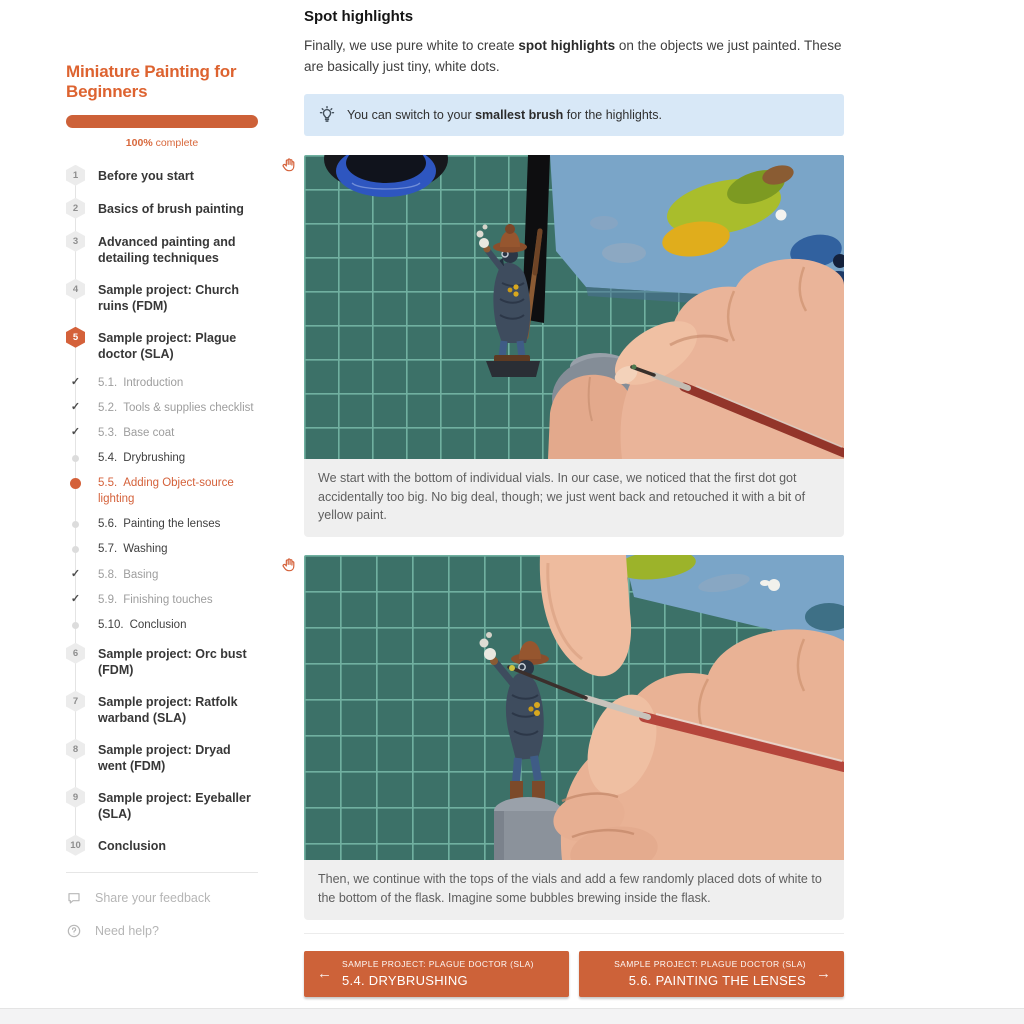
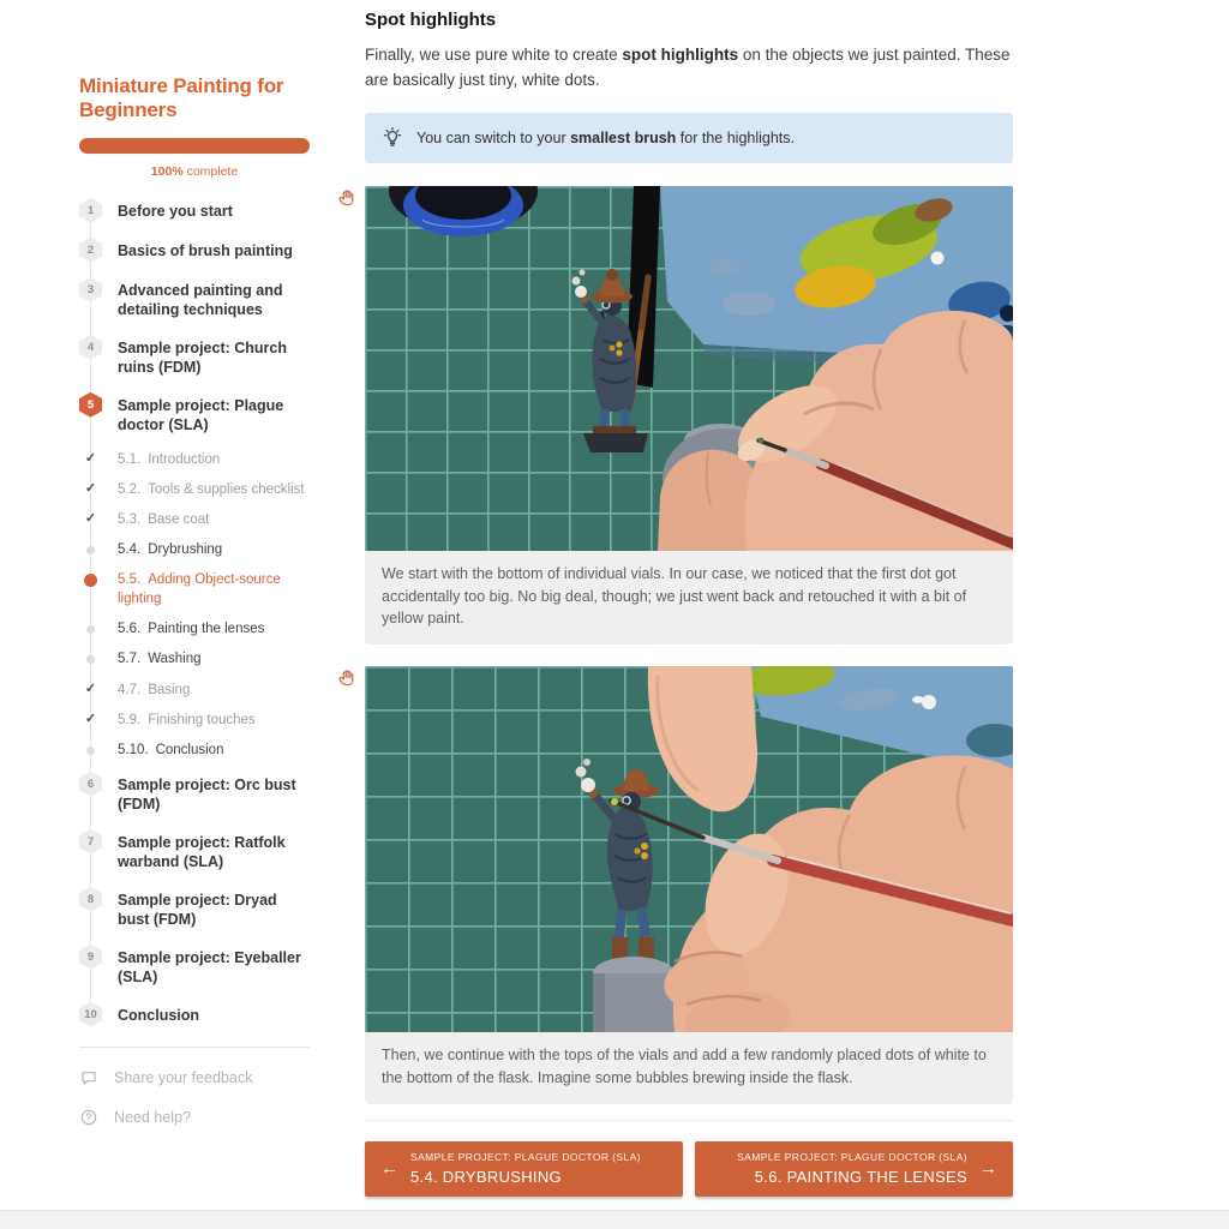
  Miniature Painting for Beginners
  100% complete
  1
  Before you start
  2
  Basics of brush painting
  3
  Advanced painting and detailing techniques
  4
  Sample project: Church ruins (FDM)
  5
  Sample project: Plague doctor (SLA)
  ✓
  5.1. Introduction
  ✓
  5.2. Tools & supplies checklist
  ✓
  5.3. Base coat
  5.4. Drybrushing
  5.5. Adding Object-source lighting
  5.6. Painting the lenses
  5.7. Washing
  ✓
- 5.8. Basing
+ 4.7. Basing
  ✓
  5.9. Finishing touches
  5.10. Conclusion
  6
  Sample project: Orc bust (FDM)
  7
  Sample project: Ratfolk warband (SLA)
  8
- Sample project: Dryad went (FDM)
+ Sample project: Dryad bust (FDM)
  9
  Sample project: Eyeballer (SLA)
  10
  Conclusion
  Share your feedback
  Need help?
  Spot highlights
  Finally, we use pure white to create spot highlights on the objects we just painted. These are basically just tiny, white dots.
  You can switch to your smallest brush for the highlights.
  We start with the bottom of individual vials. In our case, we noticed that the first dot got accidentally too big. No big deal, though; we just went back and retouched it with a bit of yellow paint.
  Then, we continue with the tops of the vials and add a few randomly placed dots of white to the bottom of the flask. Imagine some bubbles brewing inside the flask.
  ←
  SAMPLE PROJECT: PLAGUE DOCTOR (SLA)
  5.4. DRYBRUSHING
  SAMPLE PROJECT: PLAGUE DOCTOR (SLA)
  5.6. PAINTING THE LENSES
  →
